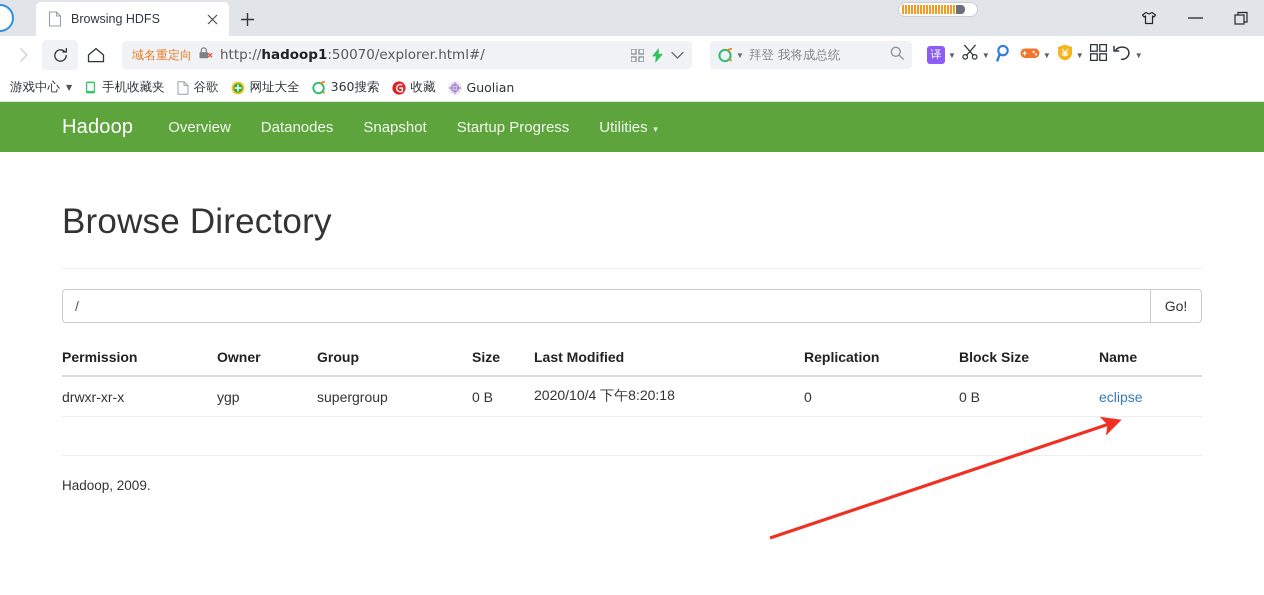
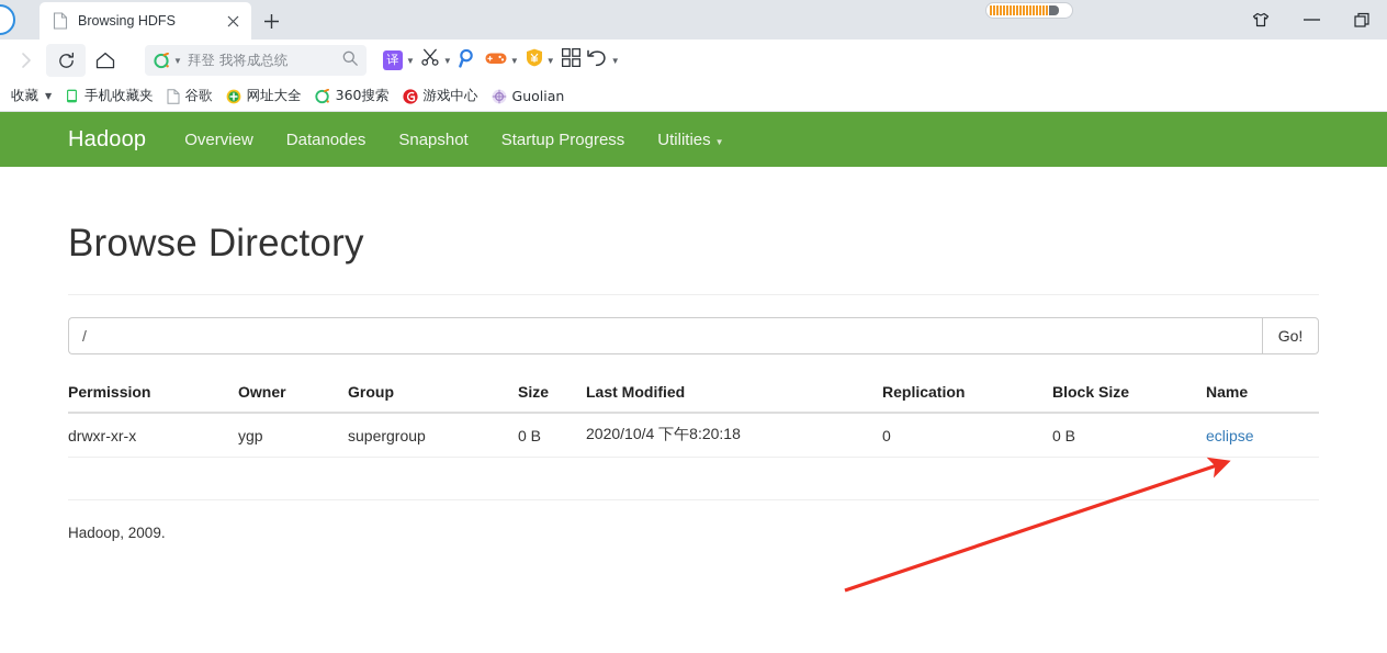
  Browsing HDFS
- 域名重定向
- http://hadoop1:50070/explorer.html#/
  ▼
  拜登 我将成总统
  译
  ▼
  ▼
  ▼
  ▼
  ▼
- 游戏中心
+ 收藏
  ▼
  手机收藏夹
  谷歌
  网址大全
  360搜索
- 收藏
+ 游戏中心
  Guolian
  Hadoop
  Overview
  Datanodes
  Snapshot
  Startup Progress
  Utilities ▼
  Browse Directory
  /
  Go!
  Permission	Owner	Group	Size	Last Modified	Replication	Block Size	Name
  drwxr-xr-x	ygp	supergroup	0 B	2020/10/4 下午8:20:18	0	0 B	eclipse
  Hadoop, 2009.
